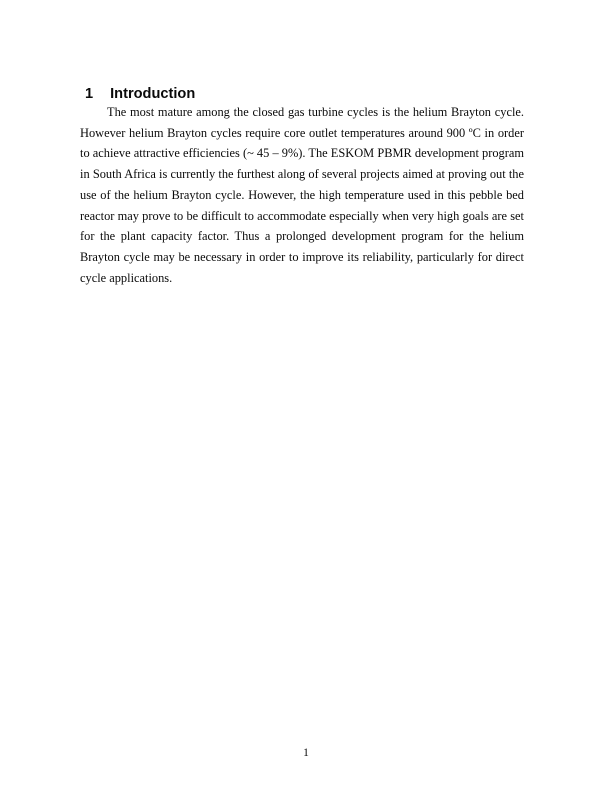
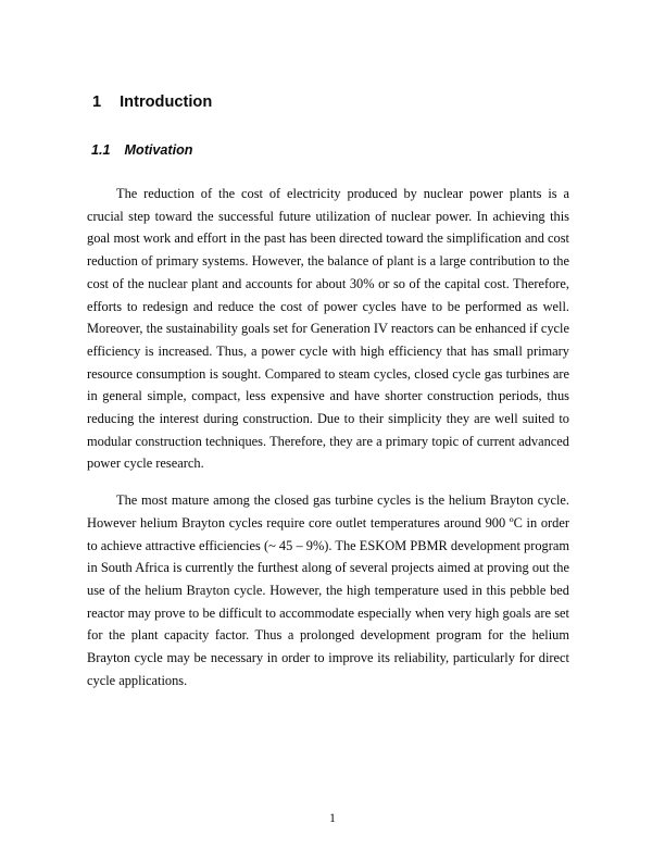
  1
  Introduction
+ 1.1
+ Motivation
+ The reduction of the cost of electricity produced by nuclear power plants is a crucial step toward the successful future utilization of nuclear power. In achieving this goal most work and effort in the past has been directed toward the simplification and cost reduction of primary systems. However, the balance of plant is a large contribution to the cost of the nuclear plant and accounts for about 30% or so of the capital cost. Therefore, efforts to redesign and reduce the cost of power cycles have to be performed as well. Moreover, the sustainability goals set for Generation IV reactors can be enhanced if cycle efficiency is increased. Thus, a power cycle with high efficiency that has small primary resource consumption is sought. Compared to steam cycles, closed cycle gas turbines are in general simple, compact, less expensive and have shorter construction periods, thus reducing the interest during construction. Due to their simplicity they are well suited to modular construction techniques. Therefore, they are a primary topic of current advanced power cycle research.
  The most mature among the closed gas turbine cycles is the helium Brayton cycle. However helium Brayton cycles require core outlet temperatures around 900 ºC in order to achieve attractive efficiencies (~ 45 – 9%). The ESKOM PBMR development program in South Africa is currently the furthest along of several projects aimed at proving out the use of the helium Brayton cycle. However, the high temperature used in this pebble bed reactor may prove to be difficult to accommodate especially when very high goals are set for the plant capacity factor. Thus a prolonged development program for the helium Brayton cycle may be necessary in order to improve its reliability, particularly for direct cycle applications.
  1
